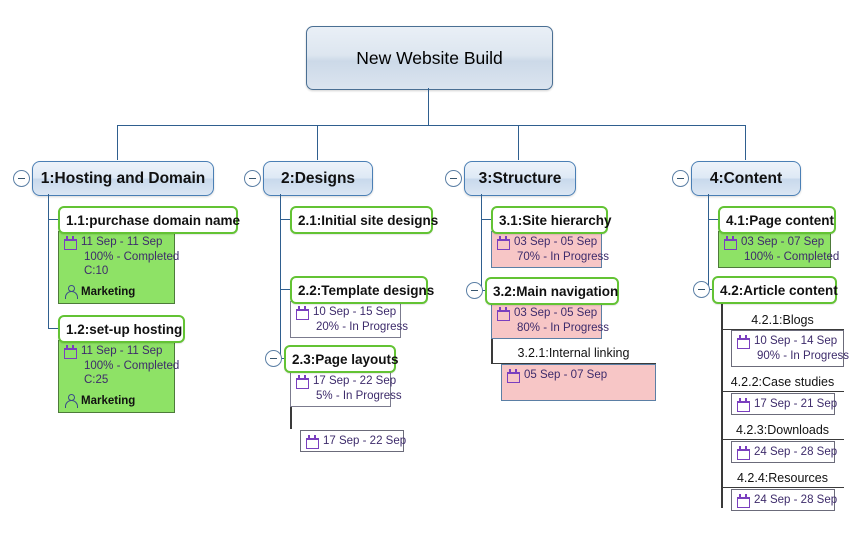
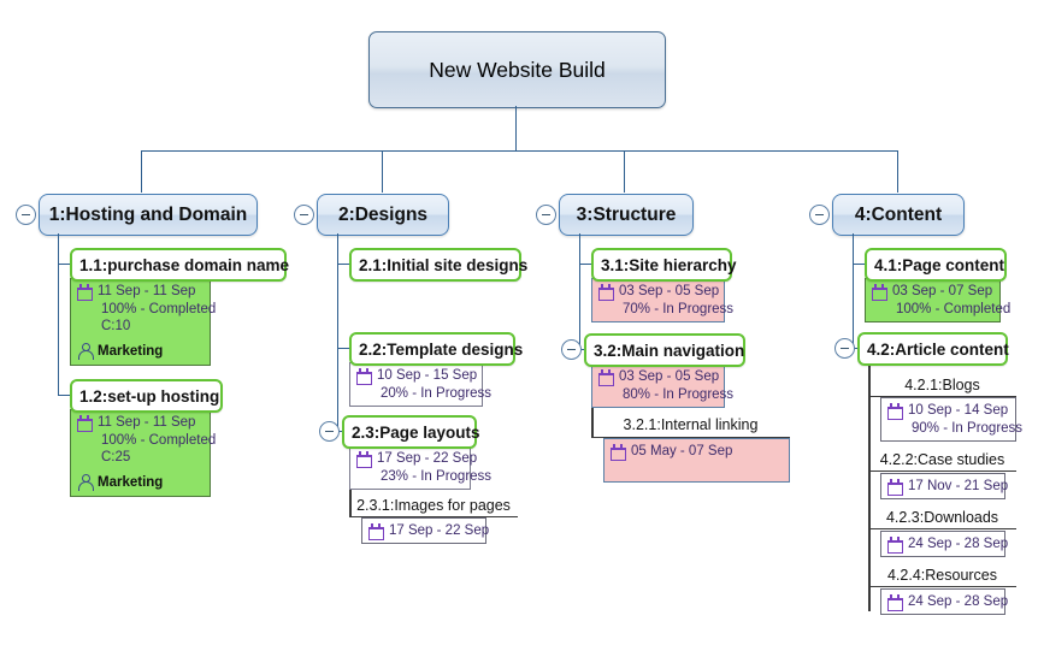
  New Website Build
  1:Hosting and Domain
  1.1:purchase domain name
  11 Sep - 11 Sep
  100% - Completed
  C:10
  Marketing
  1.2:set-up hosting
  11 Sep - 11 Sep
  100% - Completed
  C:25
  Marketing
  2:Designs
  2.1:Initial site designs
  2.2:Template designs
  10 Sep - 15 Sep
  20% - In Progress
  2.3:Page layouts
  17 Sep - 22 Sep
- 5% - In Progress
+ 23% - In Progress
+ 2.3.1:Images for pages
  17 Sep - 22 Sep
  3:Structure
  3.1:Site hierarchy
  03 Sep - 05 Sep
  70% - In Progress
  3.2:Main navigation
  03 Sep - 05 Sep
  80% - In Progress
  3.2.1:Internal linking
- 05 Sep - 07 Sep
+ 05 May - 07 Sep
  4:Content
  4.1:Page content
  03 Sep - 07 Sep
  100% - Completed
  4.2:Article content
  4.2.1:Blogs
  10 Sep - 14 Sep
  90% - In Progress
  4.2.2:Case studies
- 17 Sep - 21 Sep
+ 17 Nov - 21 Sep
  4.2.3:Downloads
  24 Sep - 28 Sep
  4.2.4:Resources
  24 Sep - 28 Sep
